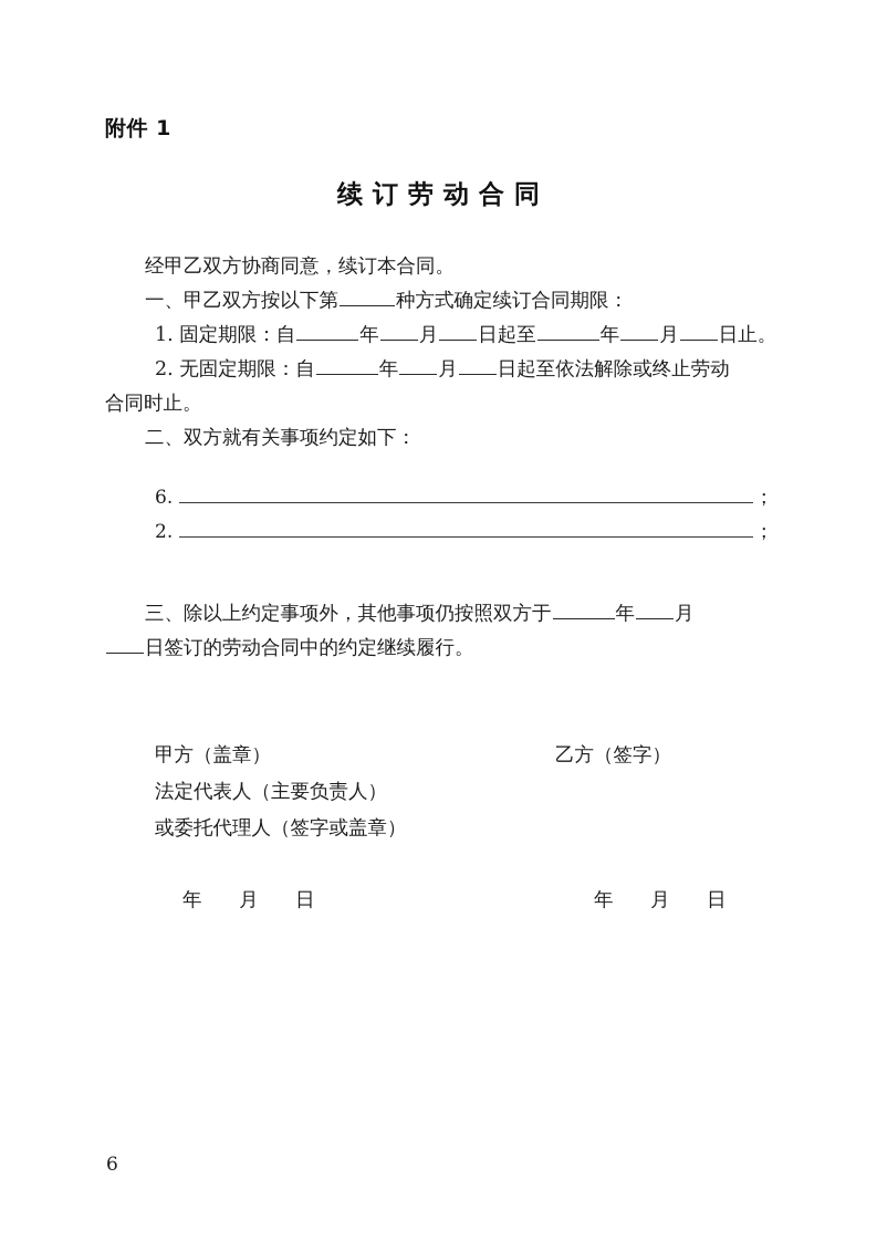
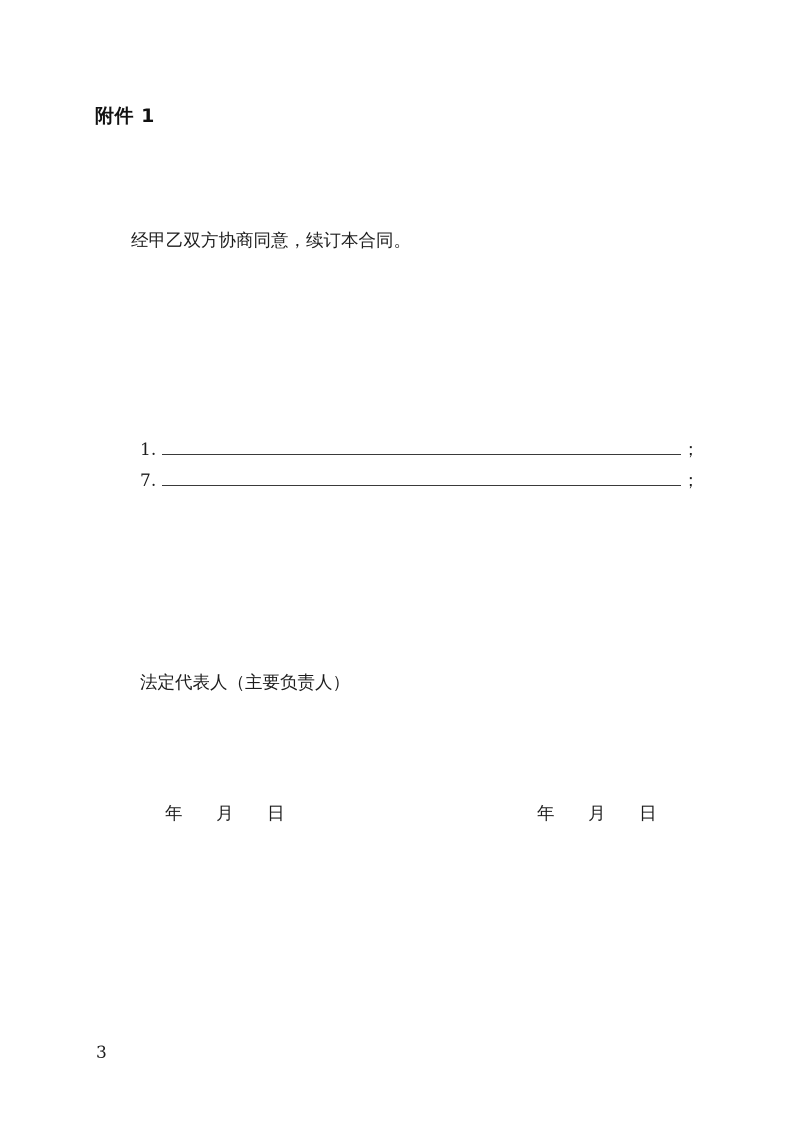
  附件 1
- 续订劳动合同
  经甲乙双方协商同意，续订本合同。
- 一、甲乙双方按以下第 种方式确定续订合同期限：
- 1. 固定期限：自 年 月 日起至 年 月 日止。
- 2. 无固定期限：自 年 月 日起至依法解除或终止劳动
- 合同时止。
- 二、双方就有关事项约定如下：
- 6.
+ 1.
  ；
- 2.
+ 7.
  ；
- 三、除以上约定事项外，其他事项仍按照双方于 年 月
- 日签订的劳动合同中的约定继续履行。
- 甲方（盖章）
- 乙方（签字）
  法定代表人（主要负责人）
- 或委托代理人（签字或盖章）
  年 月 日
  年 月 日
- 6
+ 3
